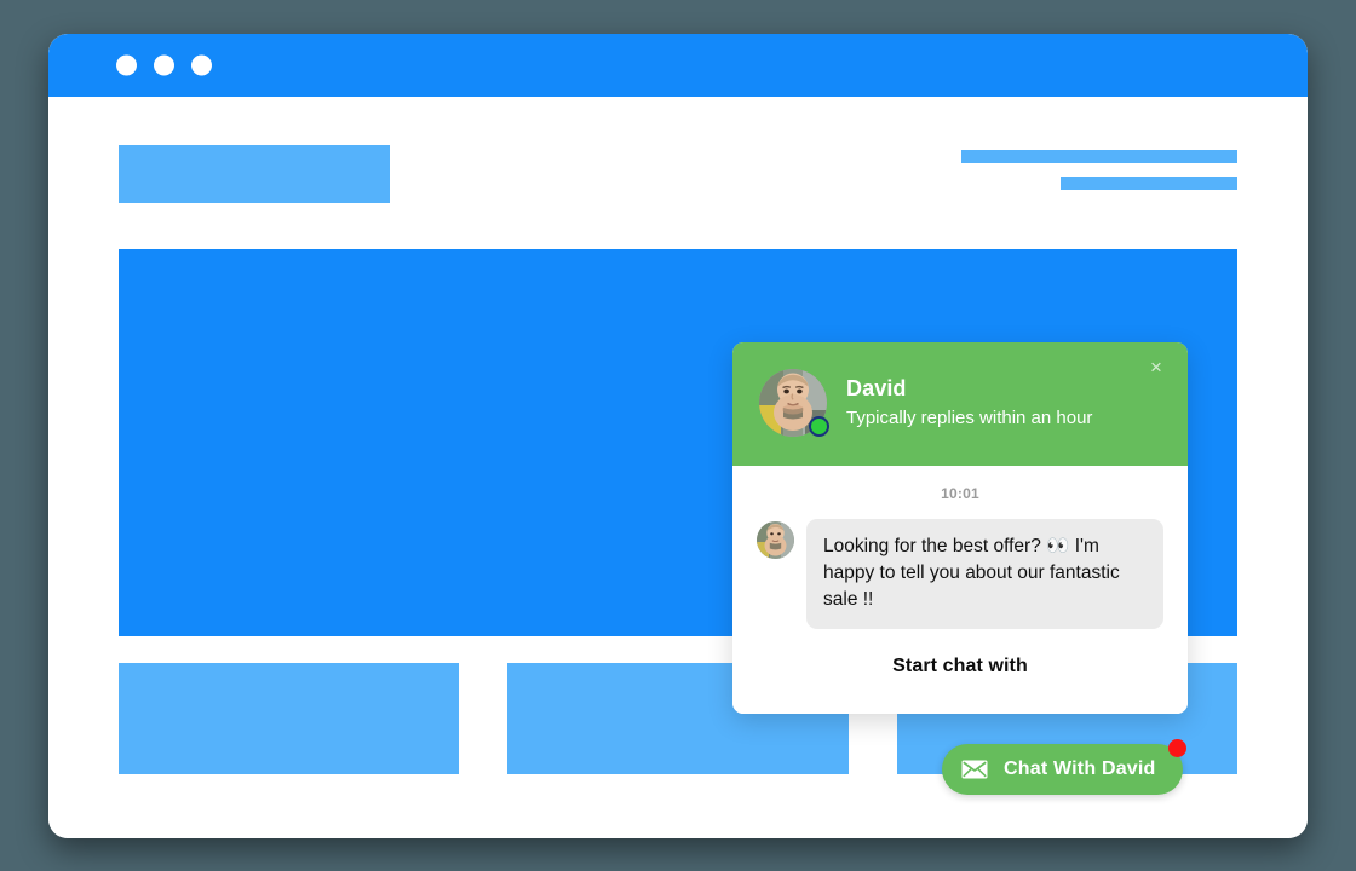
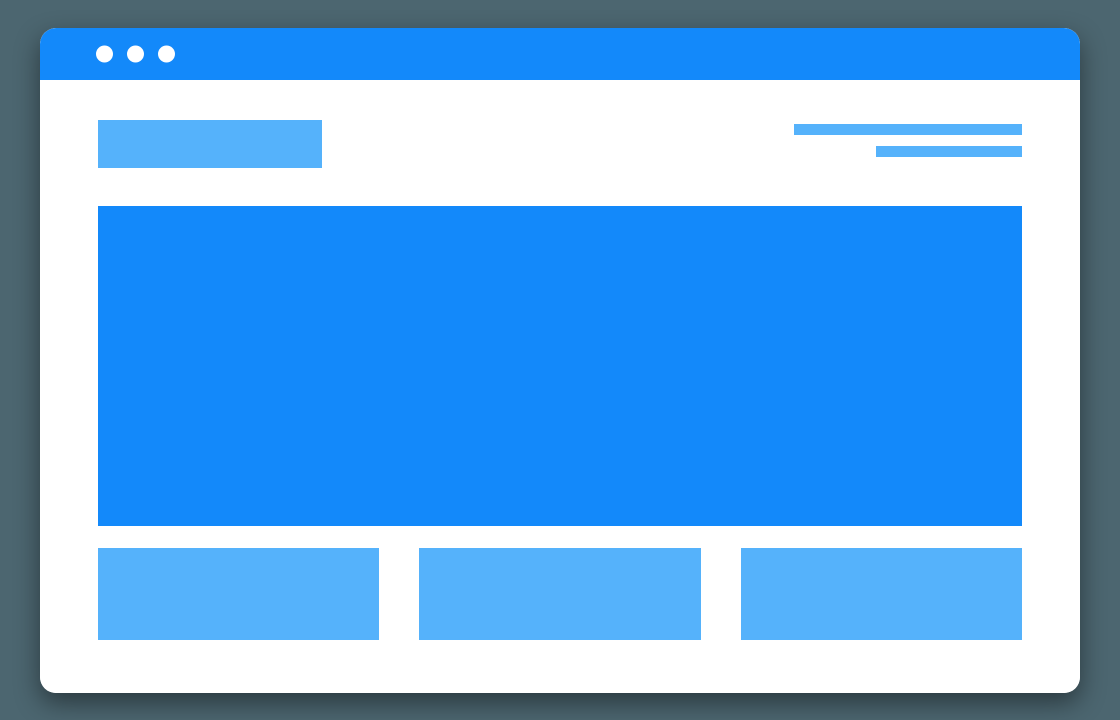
- ×
- David
- Typically replies within an hour
- 10:01
- Looking for the best offer? 👀 I'm happy to tell you about our fantastic sale !!
- Start chat with
- Chat With David
